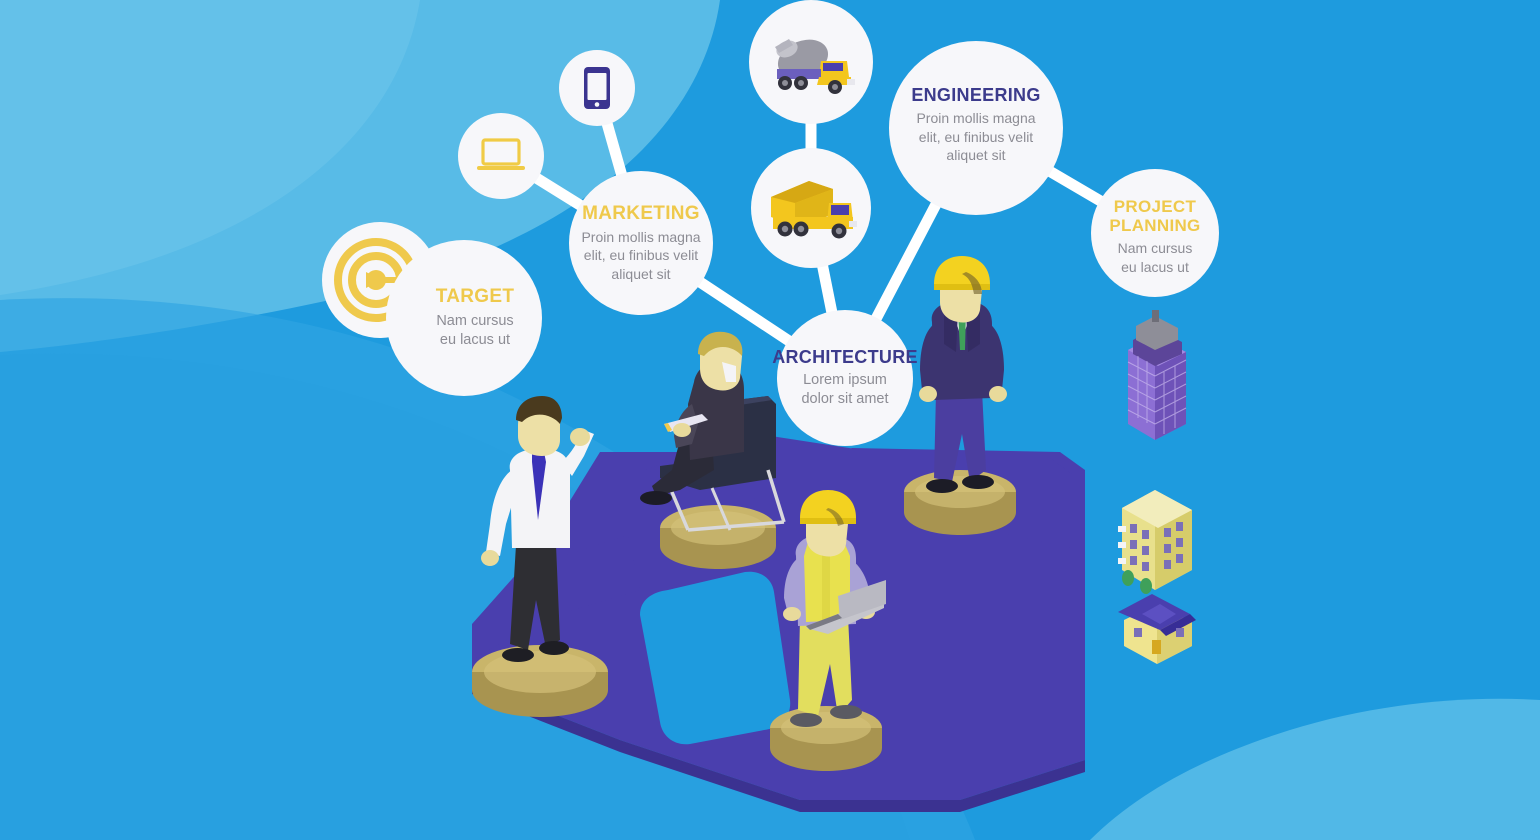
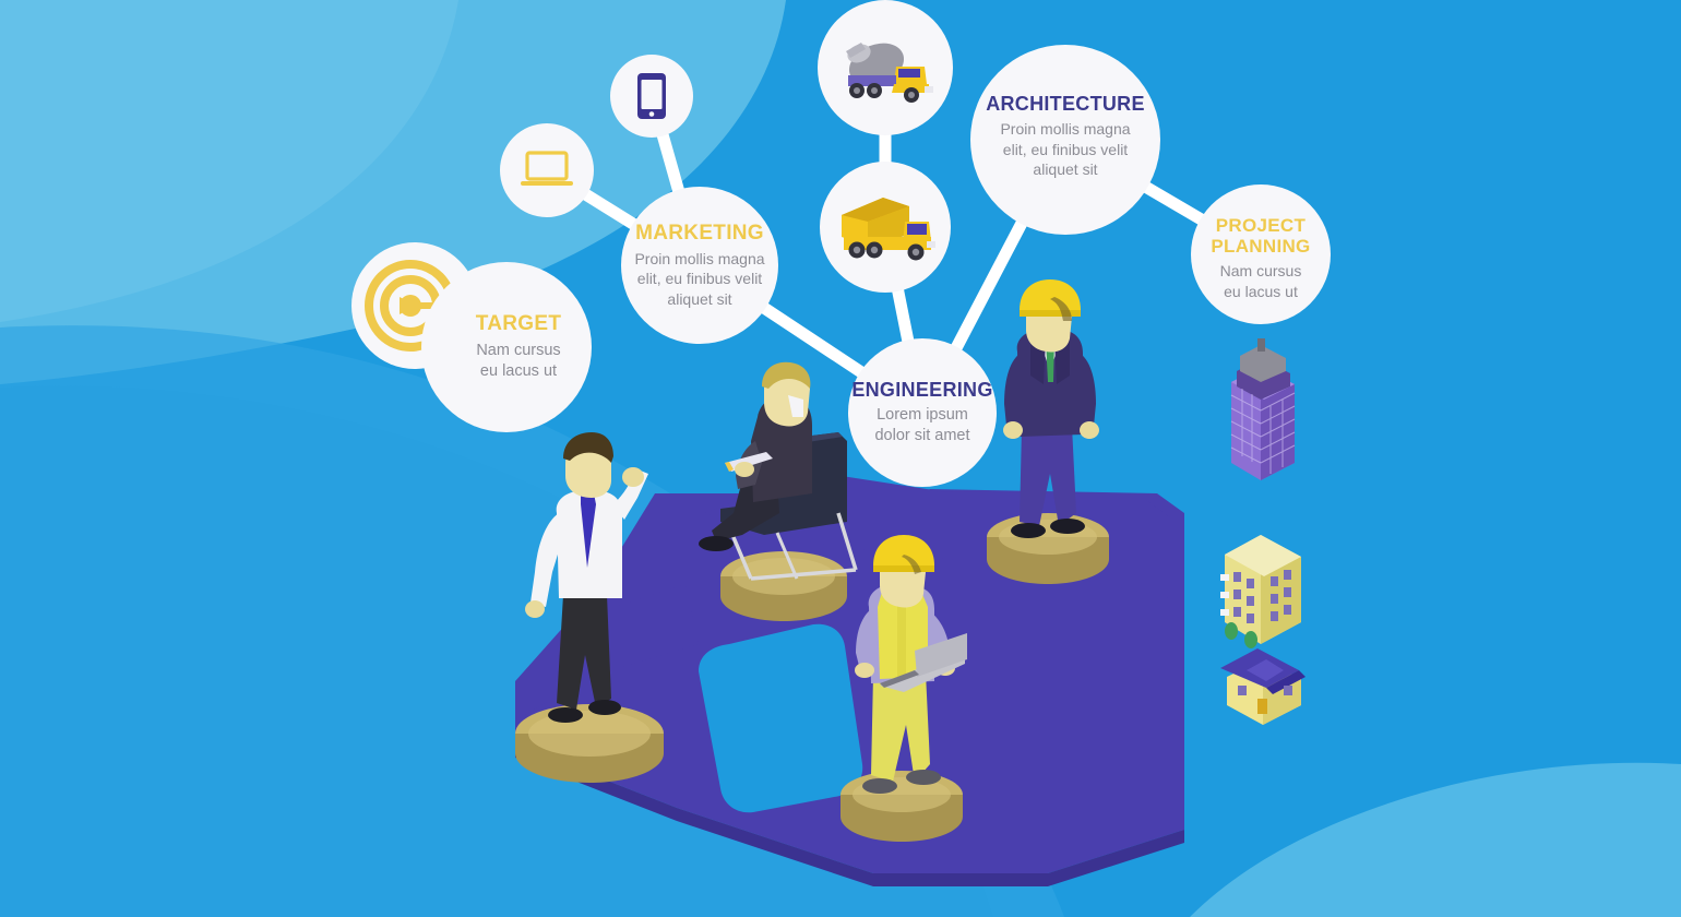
  TARGET
  Nam cursus
  eu lacus ut
  MARKETING
  Proin mollis magna
  elit, eu finibus velit
  aliquet sit
- ARCHITECTURE
+ ENGINEERING
  Lorem ipsum
  dolor sit amet
- ENGINEERING
+ ARCHITECTURE
  Proin mollis magna
  elit, eu finibus velit
  aliquet sit
  PROJECT
  PLANNING
  Nam cursus
  eu lacus ut
